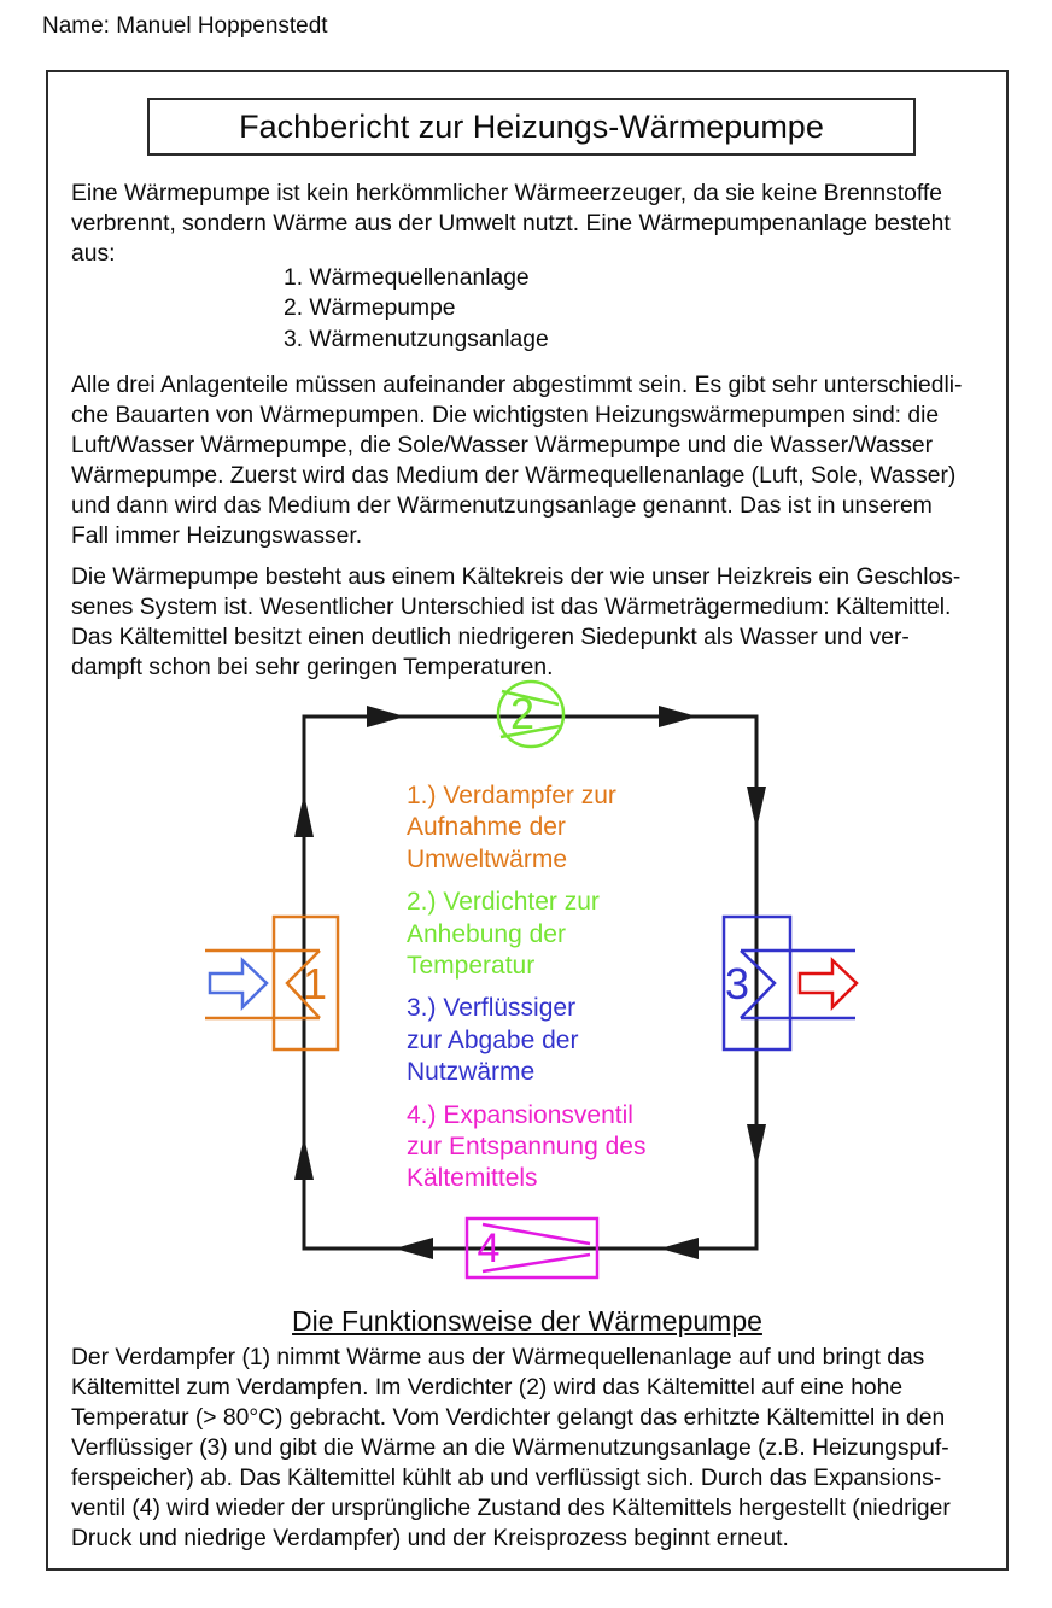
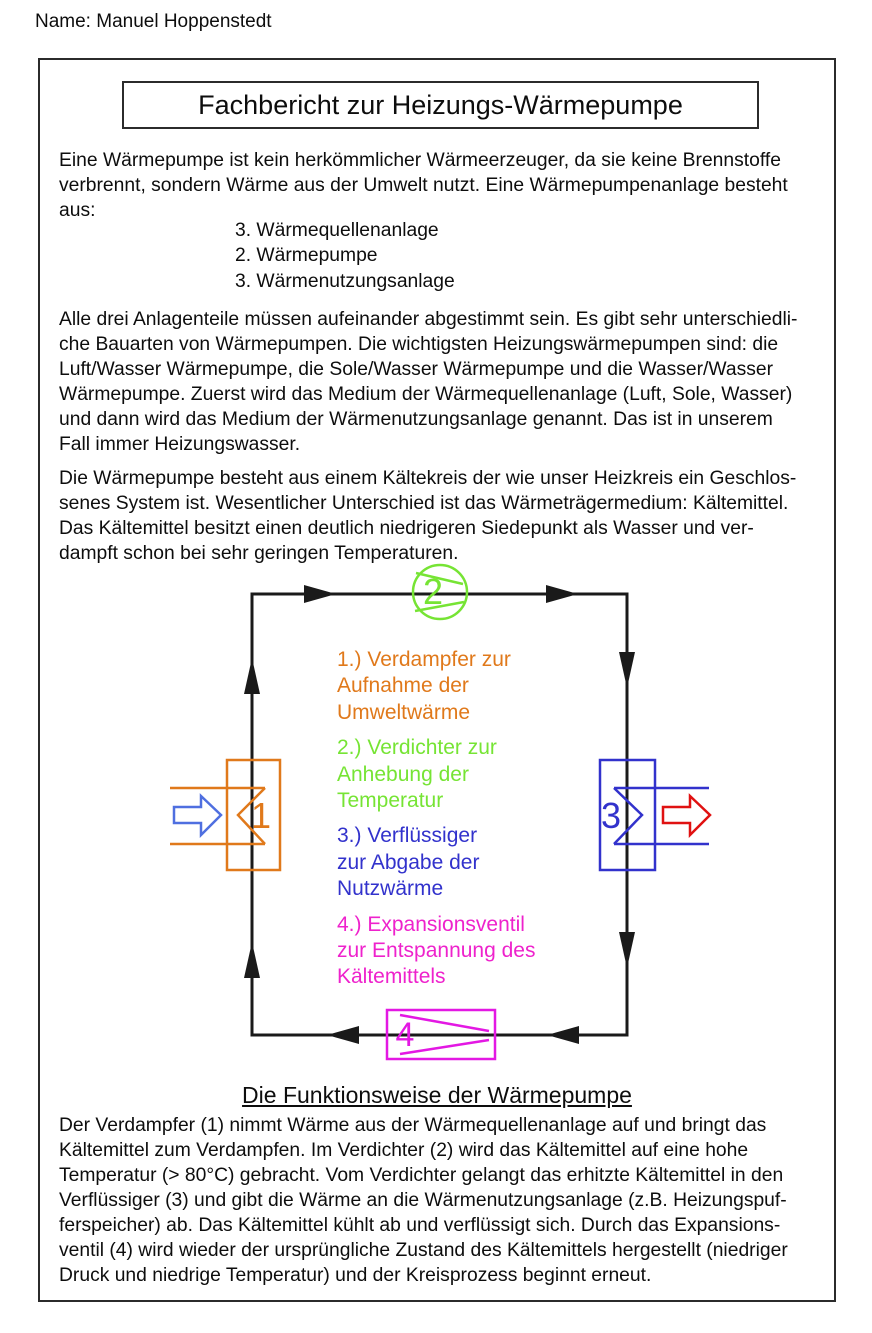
  Name: Manuel Hoppenstedt
  Fachbericht zur Heizungs-Wärmepumpe
  Eine Wärmepumpe ist kein herkömmlicher Wärmeerzeuger, da sie keine Brennstoffe
  verbrennt, sondern Wärme aus der Umwelt nutzt. Eine Wärmepumpenanlage besteht
  aus:
- 1. Wärmequellenanlage
+ 3. Wärmequellenanlage
  2. Wärmepumpe
  3. Wärmenutzungsanlage
  Alle drei Anlagenteile müssen aufeinander abgestimmt sein. Es gibt sehr unterschiedli-
  che Bauarten von Wärmepumpen. Die wichtigsten Heizungswärmepumpen sind: die
  Luft/Wasser Wärmepumpe, die Sole/Wasser Wärmepumpe und die Wasser/Wasser
  Wärmepumpe. Zuerst wird das Medium der Wärmequellenanlage (Luft, Sole, Wasser)
  und dann wird das Medium der Wärmenutzungsanlage genannt. Das ist in unserem
  Fall immer Heizungswasser.
  Die Wärmepumpe besteht aus einem Kältekreis der wie unser Heizkreis ein Geschlos-
  senes System ist. Wesentlicher Unterschied ist das Wärmeträgermedium: Kältemittel.
  Das Kältemittel besitzt einen deutlich niedrigeren Siedepunkt als Wasser und ver-
  dampft schon bei sehr geringen Temperaturen.
  2
  1
  3
  4
  1.) Verdampfer zur
  Aufnahme der
  Umweltwärme
  2.) Verdichter zur
  Anhebung der
  Temperatur
  3.) Verflüssiger
  zur Abgabe der
  Nutzwärme
  4.) Expansionsventil
  zur Entspannung des
  Kältemittels
  Die Funktionsweise der Wärmepumpe
  Der Verdampfer (1) nimmt Wärme aus der Wärmequellenanlage auf und bringt das
  Kältemittel zum Verdampfen. Im Verdichter (2) wird das Kältemittel auf eine hohe
  Temperatur (> 80°C) gebracht. Vom Verdichter gelangt das erhitzte Kältemittel in den
  Verflüssiger (3) und gibt die Wärme an die Wärmenutzungsanlage (z.B. Heizungspuf-
  ferspeicher) ab. Das Kältemittel kühlt ab und verflüssigt sich. Durch das Expansions-
  ventil (4) wird wieder der ursprüngliche Zustand des Kältemittels hergestellt (niedriger
- Druck und niedrige Verdampfer) und der Kreisprozess beginnt erneut.
+ Druck und niedrige Temperatur) und der Kreisprozess beginnt erneut.
